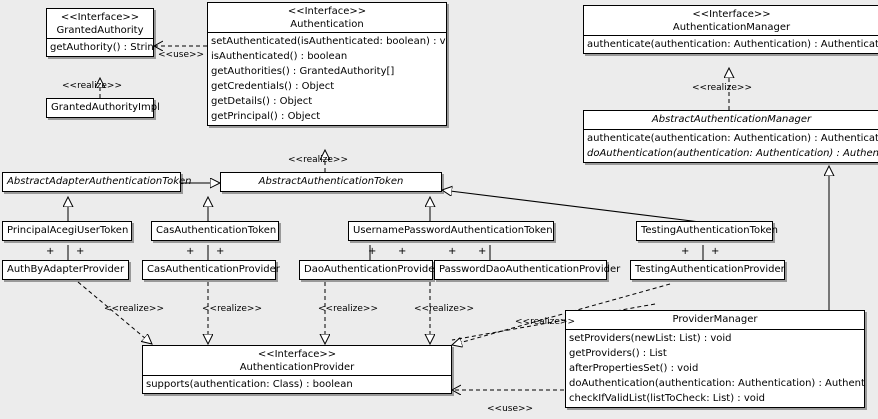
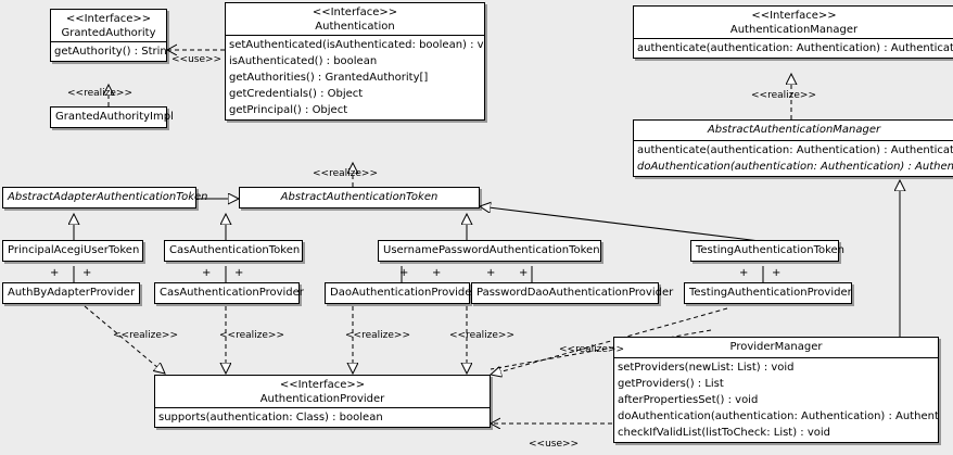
  <<Interface>>
  GrantedAuthority
  getAuthority() : Strin
  GrantedAuthorityImpl
  <<Interface>>
  Authentication
  setAuthenticated(isAuthenticated: boolean) : v
  isAuthenticated() : boolean
  getAuthorities() : GrantedAuthority[]
  getCredentials() : Object
- getDetails() : Object
  getPrincipal() : Object
  <<Interface>>
  AuthenticationManager
  authenticate(authentication: Authentication) : Authenticat
  AbstractAuthenticationManager
  authenticate(authentication: Authentication) : Authenticat
  doAuthentication(authentication: Authentication) : Authen
  AbstractAdapterAuthenticationToken
  AbstractAuthenticationToken
  PrincipalAcegiUserToken
  CasAuthenticationToken
  UsernamePasswordAuthenticationToken
  TestingAuthenticationToken
  AuthByAdapterProvider
  CasAuthenticationProvider
  DaoAuthenticationProvide
  PasswordDaoAuthenticationProvider
  TestingAuthenticationProvider
  <<Interface>>
  AuthenticationProvider
  supports(authentication: Class) : boolean
  ProviderManager
  setProviders(newList: List) : void
  getProviders() : List
  afterPropertiesSet() : void
  doAuthentication(authentication: Authentication) : Authent
  checkIfValidList(listToCheck: List) : void
  <<use>>
  <<realize>>
  <<realize>>
  <<realize>>
  <<realize>>
  <<realize>>
  <<realize>>
  <<realize>>
  <<realize>>
  <<use>>
  +
  +
  +
  +
  +
  +
  +
  +
  +
  +
